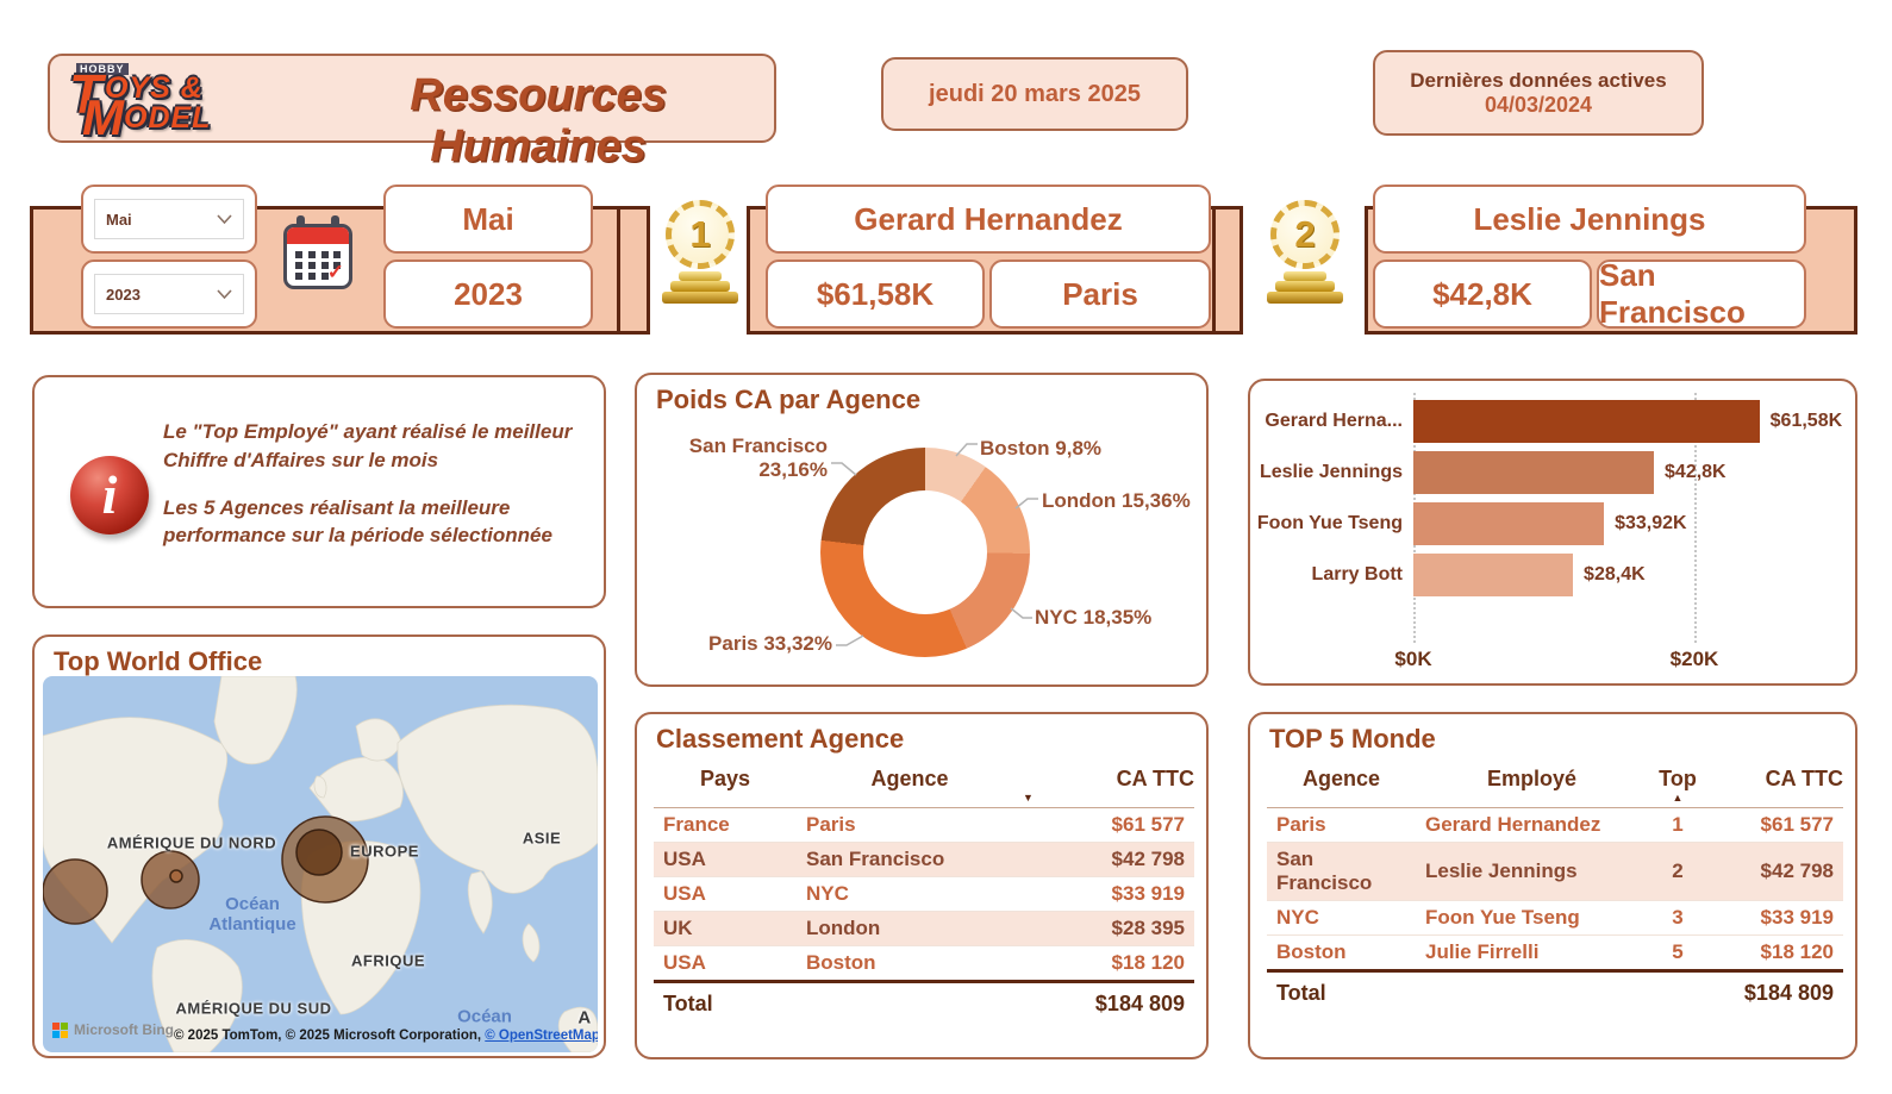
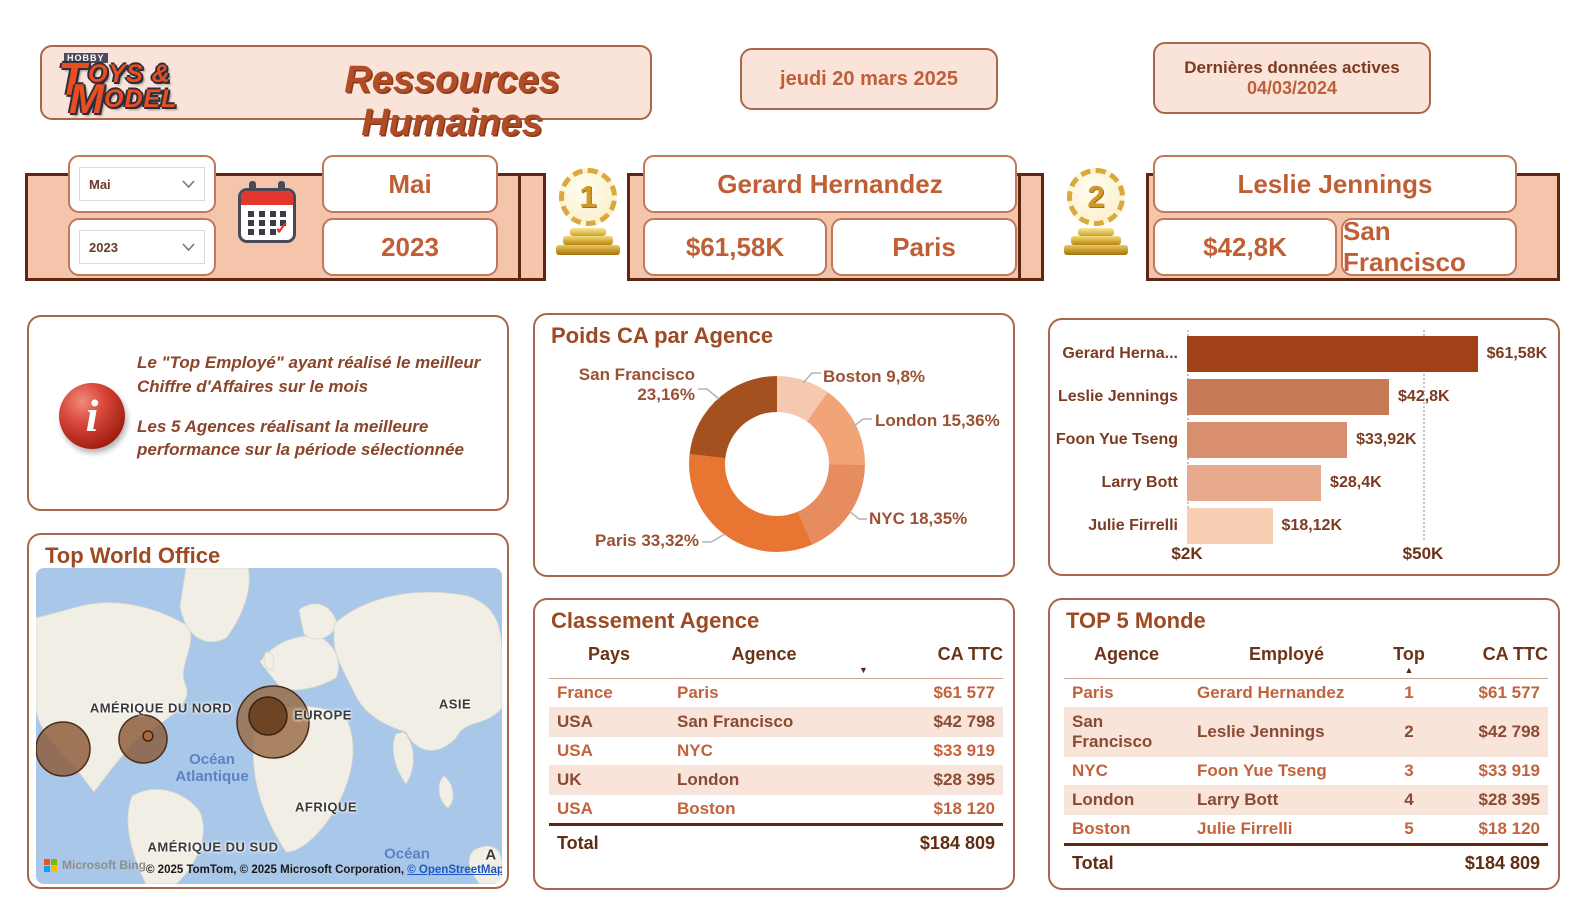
  HOBBY
  T
  OYS &
  M
  ODEL
  Ressources Humaines
  jeudi 20 mars 2025
  Dernières données actives
  04/03/2024
  Mai
  2023
  ✓
  Mai
  2023
  1
  Gerard Hernandez
  $61,58K
  Paris
  2
  Leslie Jennings
  $42,8K
  San Francisco
  i
  Le "Top Employé" ayant réalisé le meilleur Chiffre d'Affaires sur le mois
  Les 5 Agences réalisant la meilleure performance sur la période sélectionnée
  Poids CA par Agence
  Boston 9,8%
  London 15,36%
  NYC 18,35%
  Paris 33,32%
  San Francisco
  23,16%
- $0K
+ $2K
- $20K
+ $50K
  Gerard Herna...
  $61,58K
  Leslie Jennings
  $42,8K
  Foon Yue Tseng
  $33,92K
  Larry Bott
  $28,4K
+ Julie Firrelli
+ $18,12K
  Top World Office
  AMÉRIQUE DU NORD
  EUROPE
  ASIE
  AFRIQUE
  AMÉRIQUE DU SUD
  Océan
  Atlantique
  Océan
  A
  Microsoft Bing
  © 2025 TomTom, © 2025 Microsoft Corporation, © OpenStreetMap
  Classement Agence
  Pays	Agence	CA TTC▼
  France	Paris	$61 577
  USA	San Francisco	$42 798
  USA	NYC	$33 919
  UK	London	$28 395
  USA	Boston	$18 120
  Total		$184 809
  TOP 5 Monde
  Agence	Employé	Top▲	CA TTC
  Paris	Gerard Hernandez	1	$61 577
  San Francisco	Leslie Jennings	2	$42 798
  NYC	Foon Yue Tseng	3	$33 919
+ London	Larry Bott	4	$28 395
  Boston	Julie Firrelli	5	$18 120
  Total			$184 809
